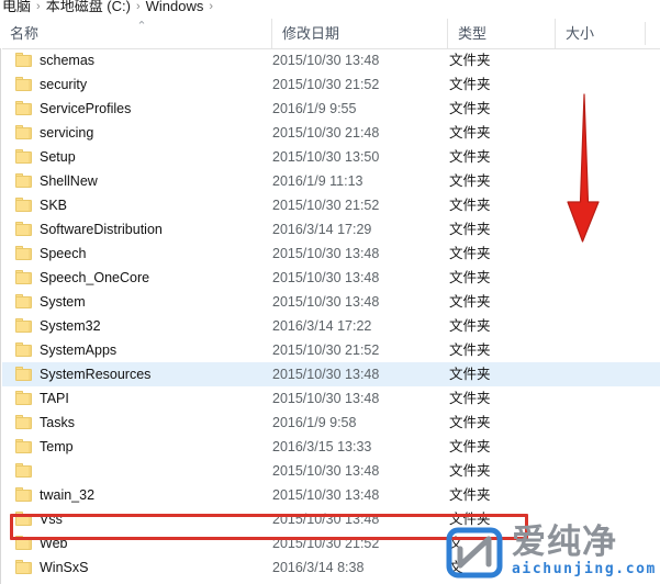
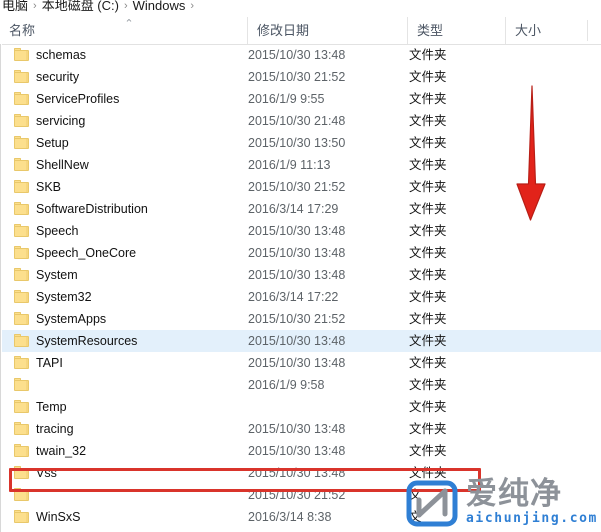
  电脑 › 本地磁盘 (C:) › Windows ›
  名称
  ⌃
  修改日期
  类型
  大小
  schemas
  2015/10/30 13:48
  文件夹
  security
  2015/10/30 21:52
  文件夹
  ServiceProfiles
  2016/1/9 9:55
  文件夹
  servicing
  2015/10/30 21:48
  文件夹
  Setup
  2015/10/30 13:50
  文件夹
  ShellNew
  2016/1/9 11:13
  文件夹
  SKB
  2015/10/30 21:52
  文件夹
  SoftwareDistribution
  2016/3/14 17:29
  文件夹
  Speech
  2015/10/30 13:48
  文件夹
  Speech_OneCore
  2015/10/30 13:48
  文件夹
  System
  2015/10/30 13:48
  文件夹
  System32
  2016/3/14 17:22
  文件夹
  SystemApps
  2015/10/30 21:52
  文件夹
  SystemResources
  2015/10/30 13:48
  文件夹
  TAPI
  2015/10/30 13:48
  文件夹
- Tasks
  2016/1/9 9:58
  文件夹
  Temp
- 2016/3/15 13:33
  文件夹
+ tracing
  2015/10/30 13:48
  文件夹
  twain_32
  2015/10/30 13:48
  文件夹
  Vss
  2015/10/30 13:48
  文件夹
- Web
  2015/10/30 21:52
  文
  WinSxS
  2016/3/14 8:38
  文
  爱纯净
  aichunjing.com
